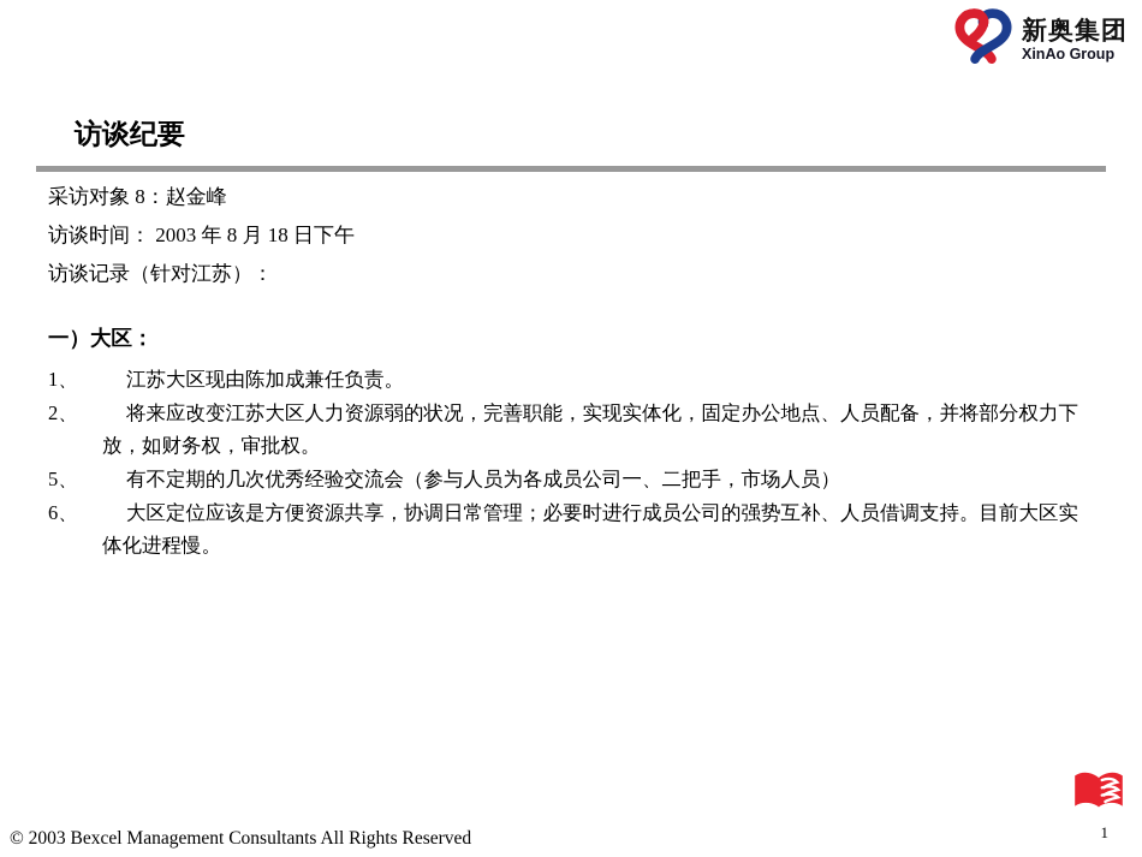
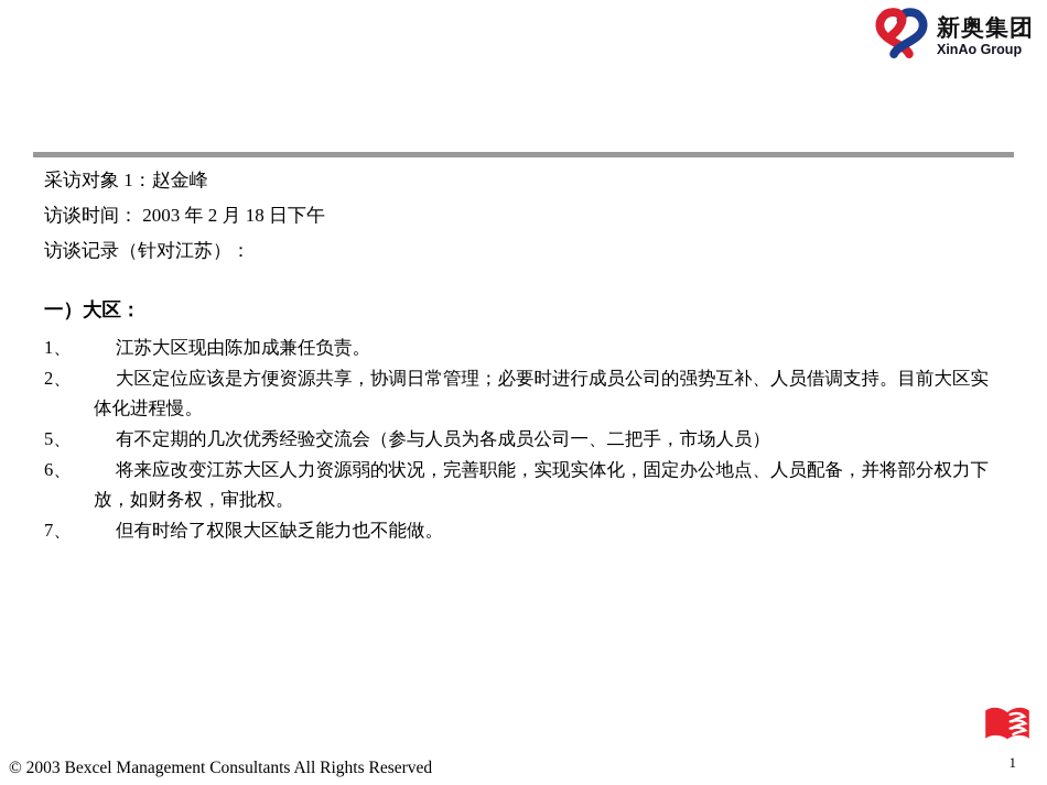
  新奥集团
  XinAo Group
- 访谈纪要
- 采访对象 8：赵金峰
+ 采访对象 1：赵金峰
- 访谈时间： 2003 年 8 月 18 日下午
+ 访谈时间： 2003 年 2 月 18 日下午
  访谈记录（针对江苏）：
  一）大区：
  1、
  江苏大区现由陈加成兼任负责。
  2、
- 将来应改变江苏大区人力资源弱的状况，完善职能，实现实体化，固定办公地点、人员配备，并将部分权力下放，如财务权，审批权。
+ 大区定位应该是方便资源共享，协调日常管理；必要时进行成员公司的强势互补、人员借调支持。目前大区实体化进程慢。
  5、
  有不定期的几次优秀经验交流会（参与人员为各成员公司一、二把手，市场人员）
  6、
- 大区定位应该是方便资源共享，协调日常管理；必要时进行成员公司的强势互补、人员借调支持。目前大区实体化进程慢。
+ 将来应改变江苏大区人力资源弱的状况，完善职能，实现实体化，固定办公地点、人员配备，并将部分权力下放，如财务权，审批权。
+ 7、
+ 但有时给了权限大区缺乏能力也不能做。
  © 2003 Bexcel Management Consultants All Rights Reserved
  1
